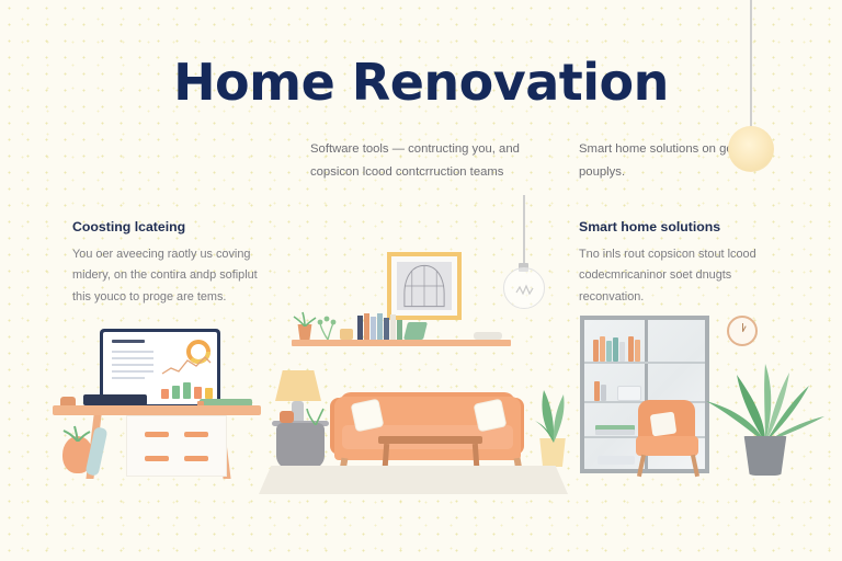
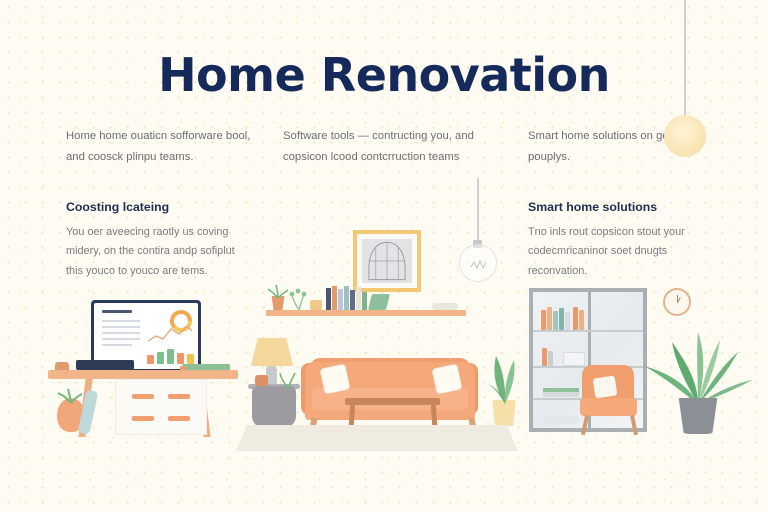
  Home Renovation
+ Home home ouaticn sofforware bool, and coosck plinpu teams.
  Software tools — contructing you, and copsicon lcood contcrruction teams
  Smart home solutions on g pouplys.
  Coosting lcateing
- You oer aveecing raotly us coving midery, on the contira andp sofiplut this youco to proge are tems.
+ You oer aveecing raotly us coving midery, on the contira andp sofiplut this youco to youco are tems.
  Smart home solutions
- Tno inls rout copsicon stout lcood codecmricaninor soet dnugts reconvation.
+ Tno inls rout copsicon stout your codecmricaninor soet dnugts reconvation.
